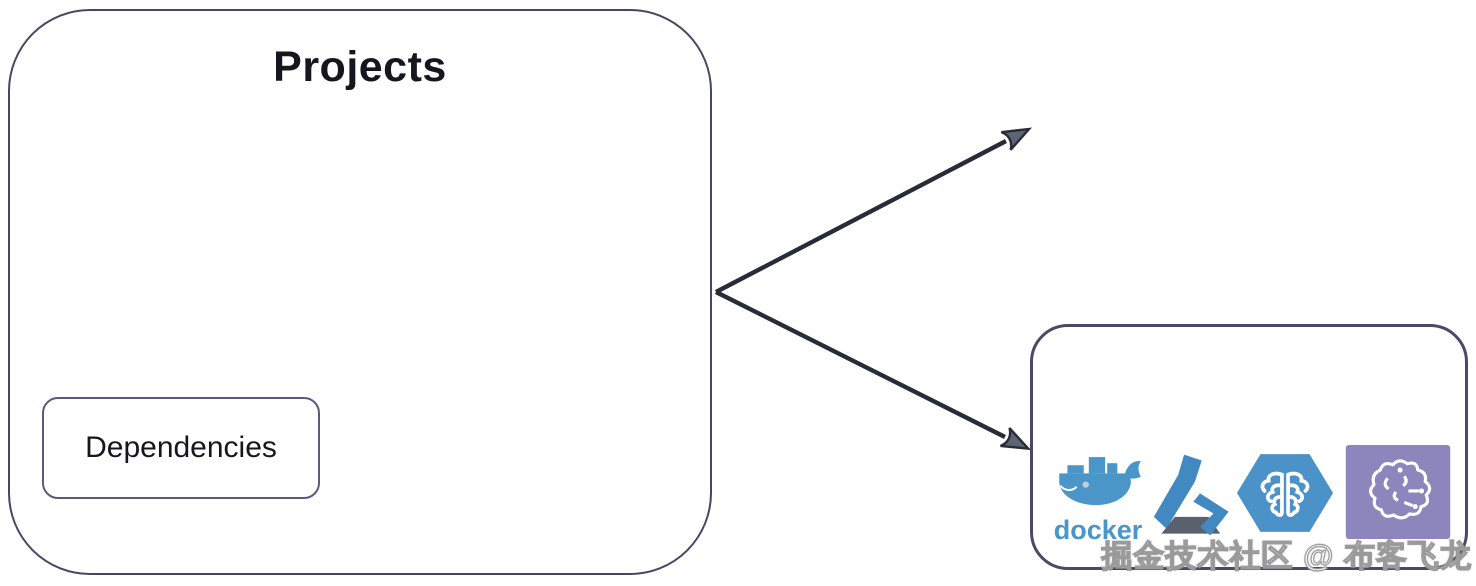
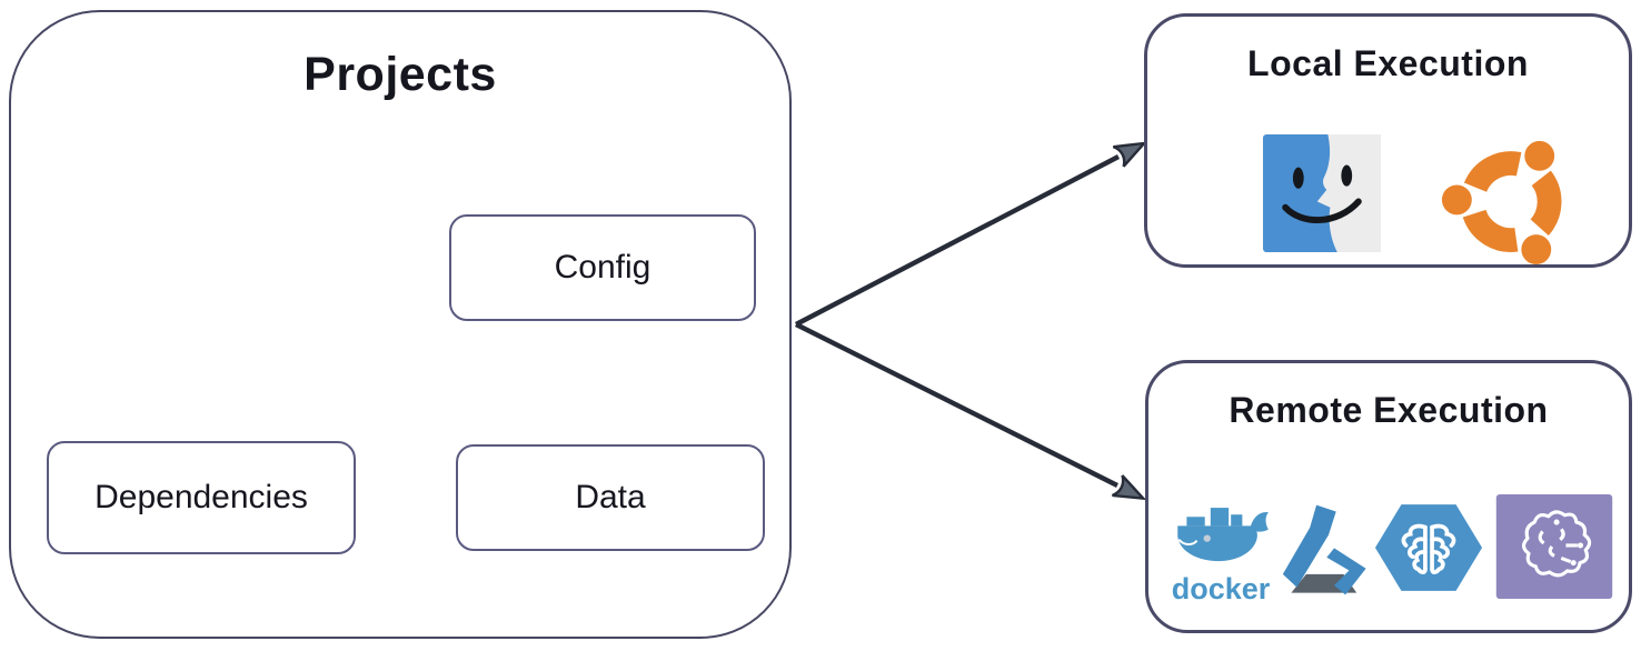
  Projects
+ Config
  Dependencies
+ Data
+ Local Execution
+ Remote Execution
  docker
- 掘金技术社区 @ 布客飞龙
